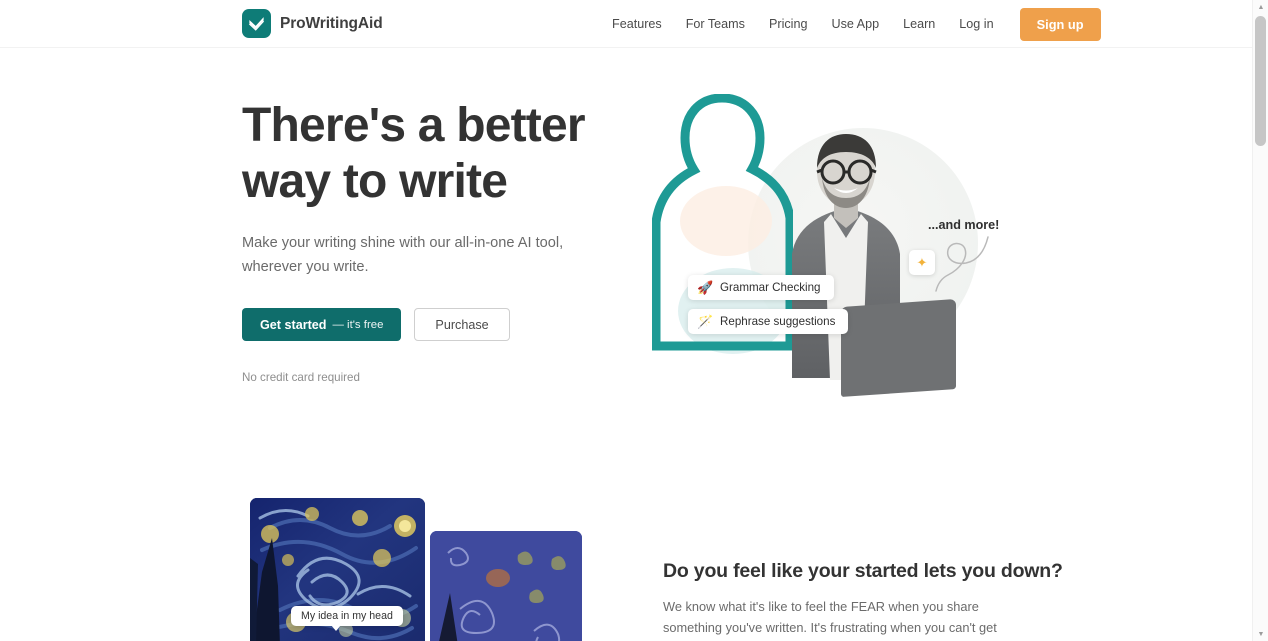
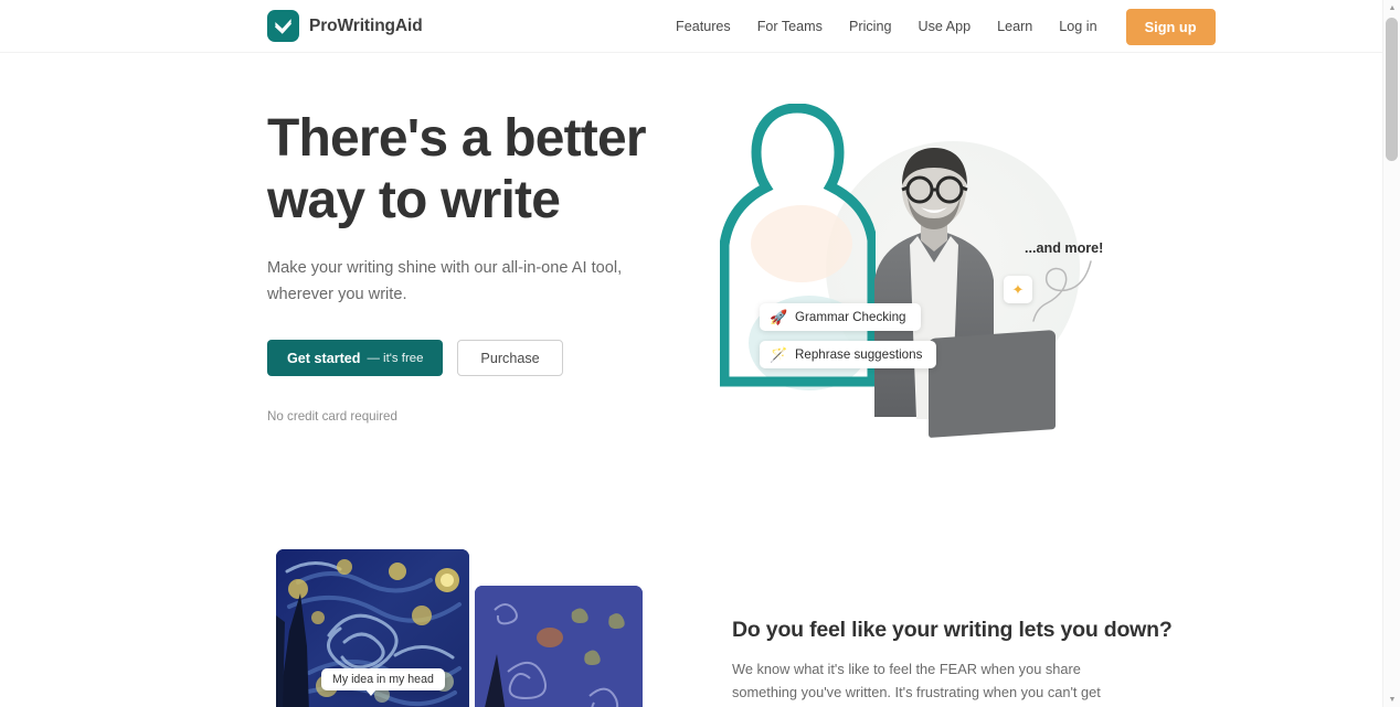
  ProWritingAid
  Features
  For Teams
  Pricing
  Use App
  Learn
  Log in
  Sign up
  There's a better
  way to write
  Make your writing shine with our all-in-one AI tool, wherever you write.
  Get started
  — it's free
  Purchase
  No credit card required
  ...and more!
  ✦
  🚀
  Grammar Checking
  🪄
  Rephrase suggestions
  My idea in my head
- Do you feel like your started lets you down?
+ Do you feel like your writing lets you down?
  We know what it's like to feel the FEAR when you share something you've written. It's frustrating when you can't get
